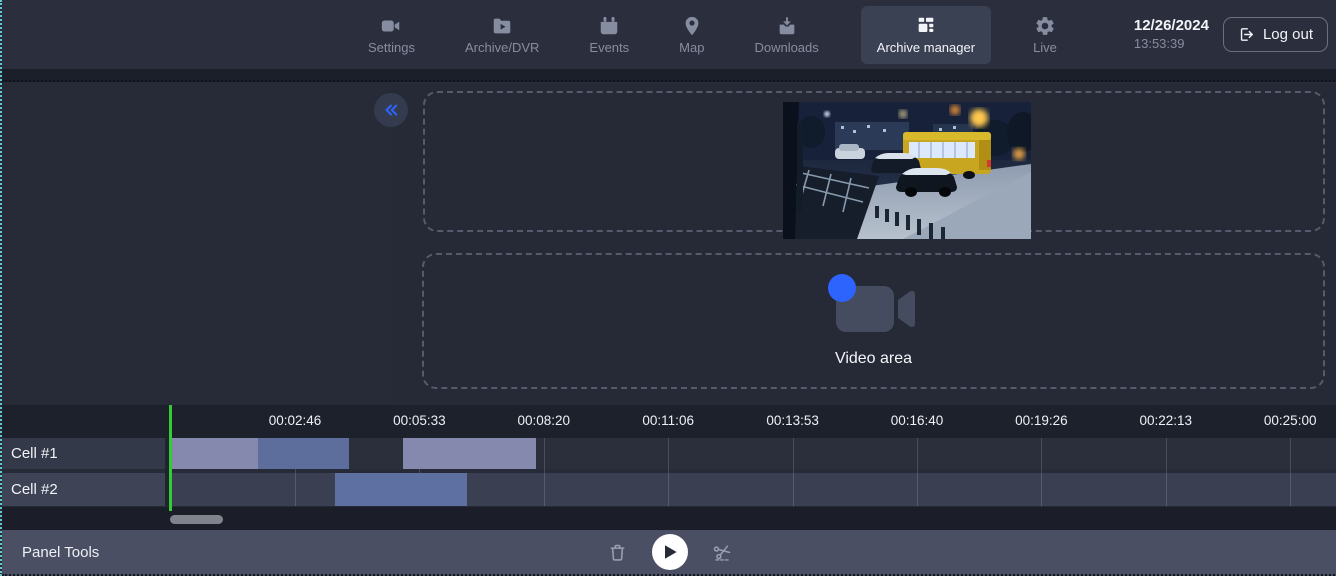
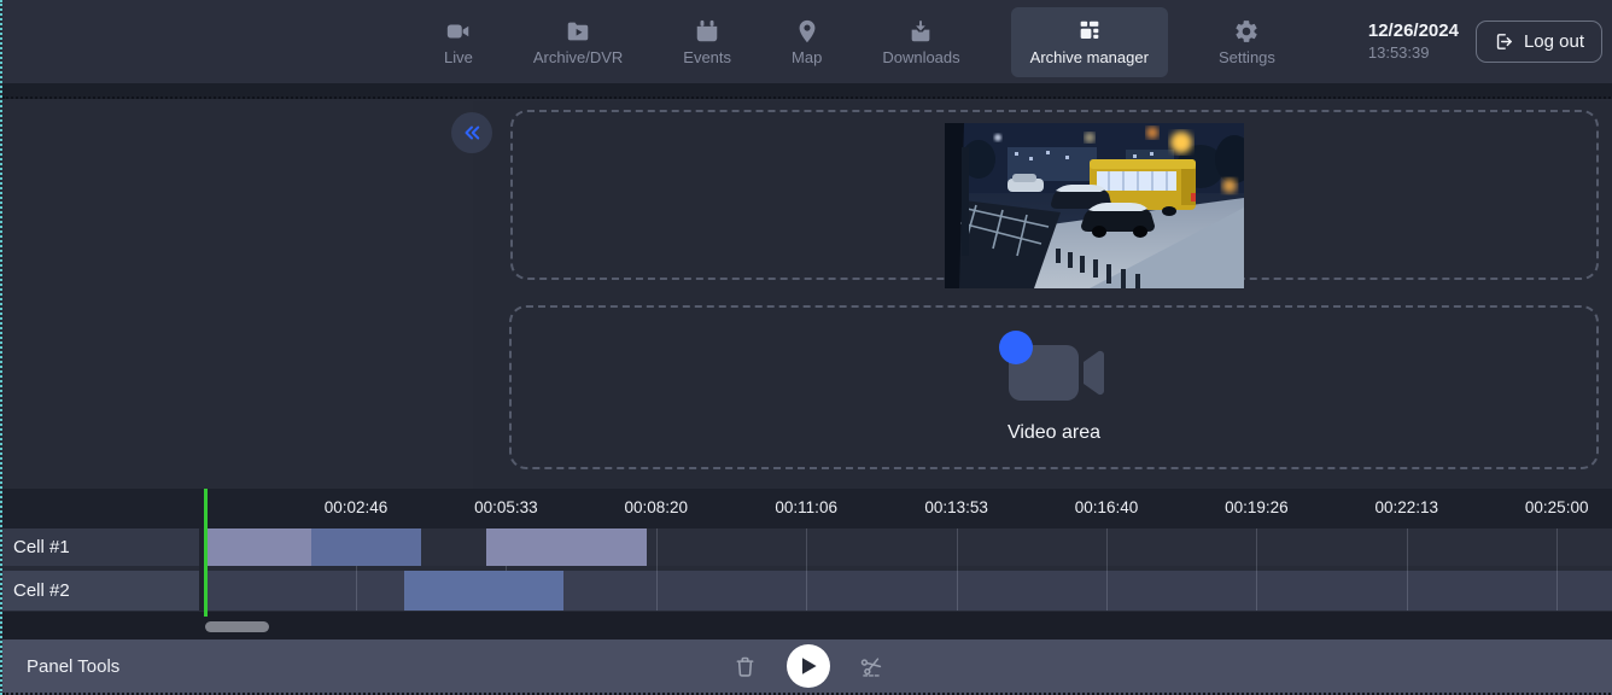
- Settings
+ Live
  Archive/DVR
  Events
  Map
  Downloads
  Archive manager
- Live
+ Settings
  12/26/2024
  13:53:39
  Log out
  Video area
  00:02:46
  00:05:33
  00:08:20
  00:11:06
  00:13:53
  00:16:40
  00:19:26
  00:22:13
  00:25:00
  Cell #1
  Cell #2
  Panel Tools
